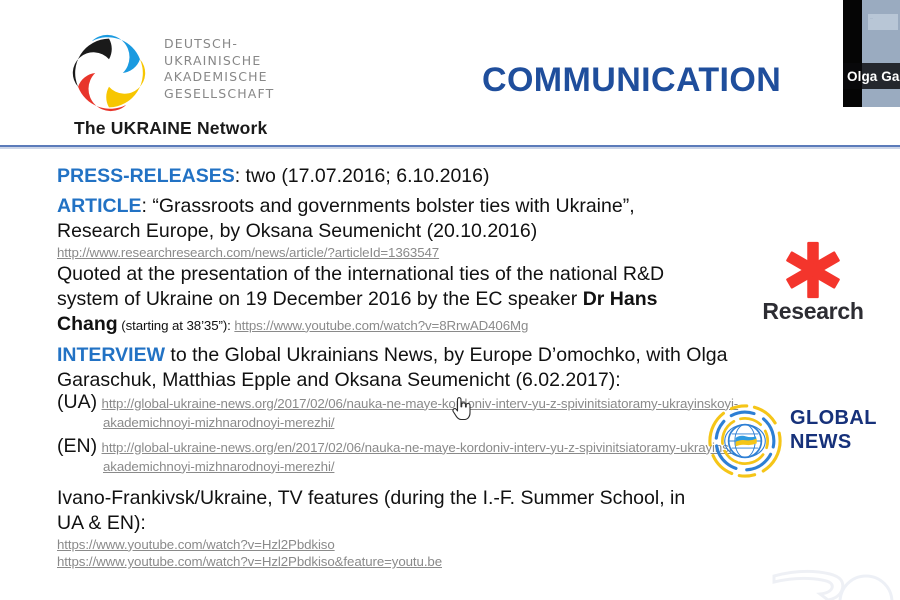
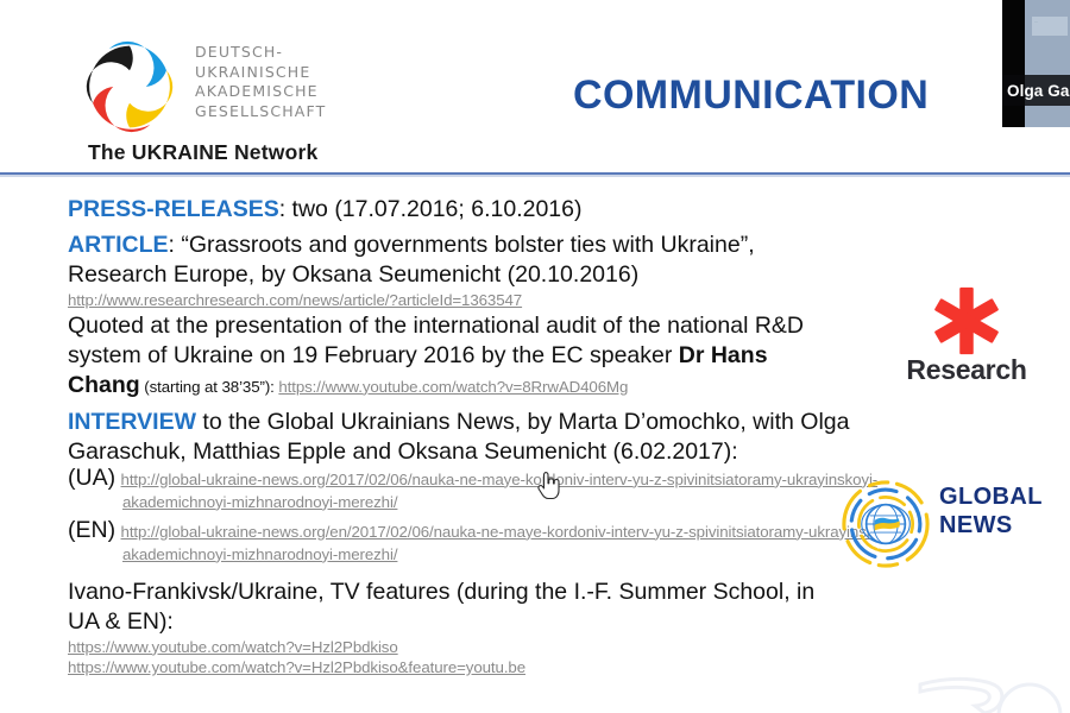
  DEUTSCH-
  UKRAINISCHE
  AKADEMISCHE
  GESELLSCHAFT
  The UKRAINE Network
  COMMUNICATION
  PRESS-RELEASES: two (17.07.2016; 6.10.2016)
  ARTICLE: “Grassroots and governments bolster ties with Ukraine”,
  Research Europe, by Oksana Seumenicht (20.10.2016)
  http://www.researchresearch.com/news/article/?articleId=1363547
- Quoted at the presentation of the international ties of the national R&D
+ Quoted at the presentation of the international audit of the national R&D
- system of Ukraine on 19 December 2016 by the EC speaker Dr Hans
+ system of Ukraine on 19 February 2016 by the EC speaker Dr Hans
  Chang (starting at 38’35”): https://www.youtube.com/watch?v=8RrwAD406Mg
- INTERVIEW to the Global Ukrainians News, by Europe D’omochko, with Olga
+ INTERVIEW to the Global Ukrainians News, by Marta D’omochko, with Olga
  Garaschuk, Matthias Epple and Oksana Seumenicht (6.02.2017):
  (UA) http://global-ukraine-news.org/2017/02/06/nauka-ne-maye-kooniv-interv-yu-z-spivinitsiatoramy-ukrayinskoyi-akademichnoyi-mizhnarodnoyi-merezhi/
  (EN) http://global-ukraine-news.org/en/2017/02/06/nauka-ne-maye-kordoniv-interv-yu-z-spivinitsiatoramy-ukrayinakademichnoyi-mizhnarodnoyi-merezhi/
  Ivano-Frankivsk/Ukraine, TV features (during the I.-F. Summer School, in
  UA & EN):
  https://www.youtube.com/watch?v=Hzl2Pbdkiso
  https://www.youtube.com/watch?v=Hzl2Pbdkiso&feature=youtu.be
  Research
  GLOBAL
  NEWS
  Olga Ga
